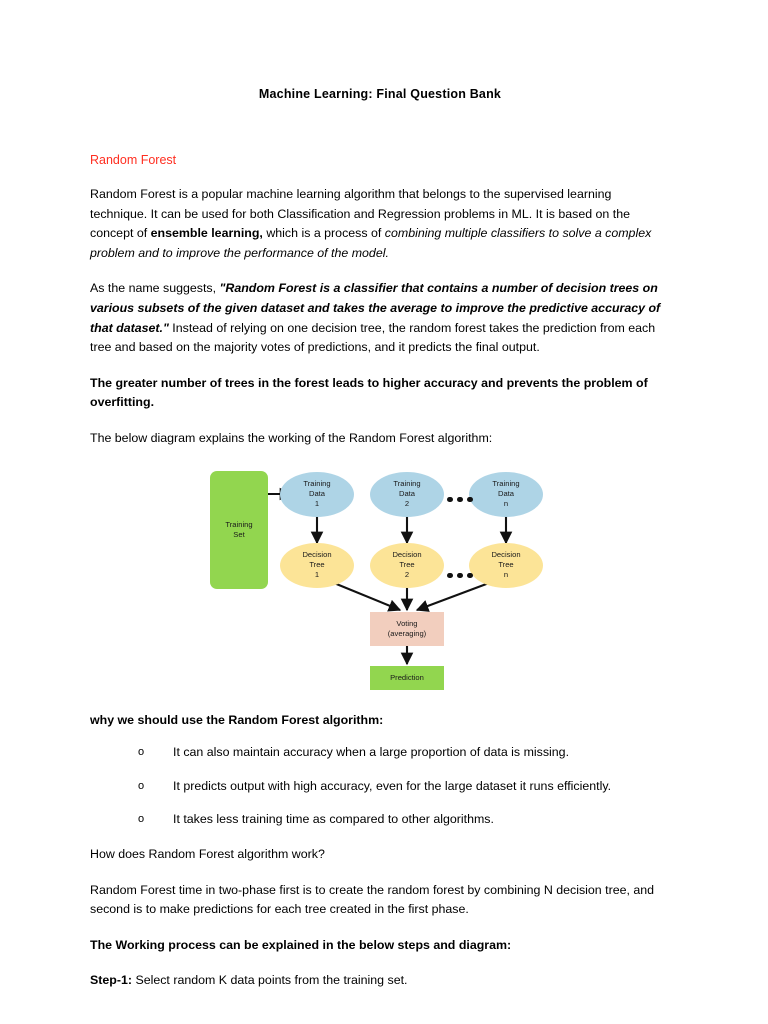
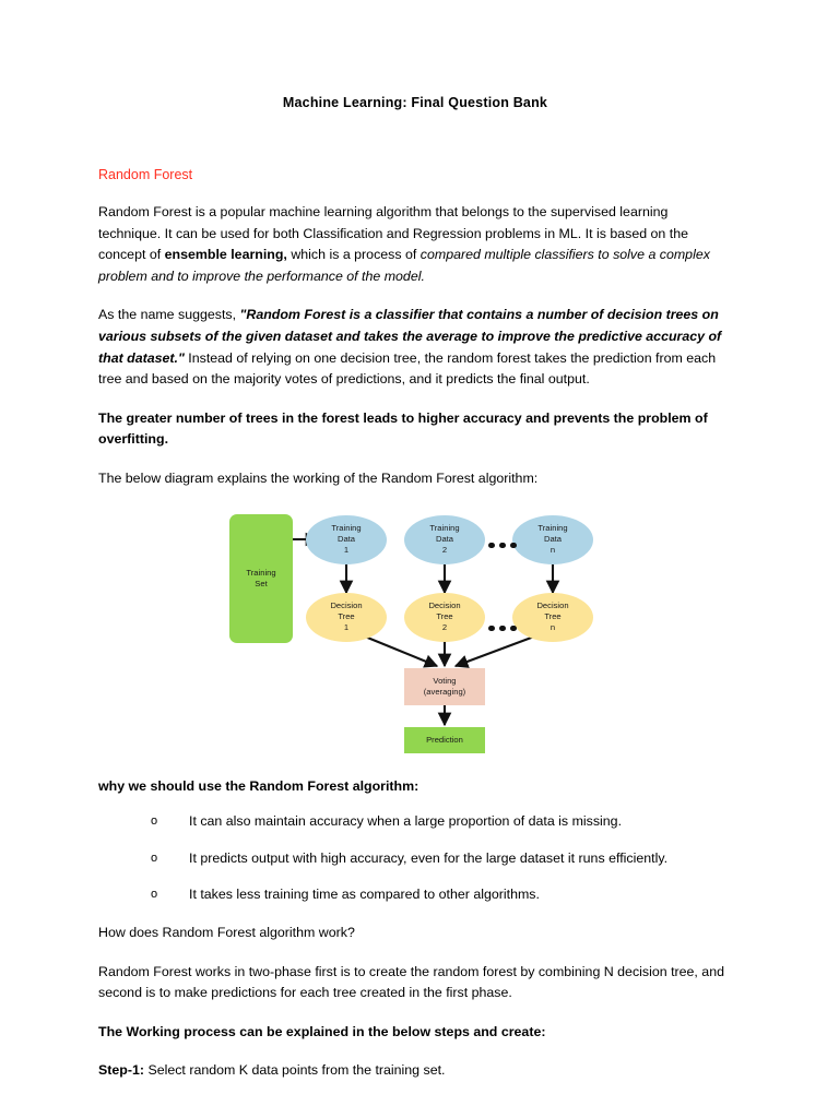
  Machine Learning: Final Question Bank
  Random Forest
- Random Forest is a popular machine learning algorithm that belongs to the supervised learning technique. It can be used for both Classification and Regression problems in ML. It is based on the concept of ensemble learning, which is a process of combining multiple classifiers to solve a complex problem and to improve the performance of the model.
+ Random Forest is a popular machine learning algorithm that belongs to the supervised learning technique. It can be used for both Classification and Regression problems in ML. It is based on the concept of ensemble learning, which is a process of compared multiple classifiers to solve a complex problem and to improve the performance of the model.
  As the name suggests, "Random Forest is a classifier that contains a number of decision trees on various subsets of the given dataset and takes the average to improve the predictive accuracy of that dataset." Instead of relying on one decision tree, the random forest takes the prediction from each tree and based on the majority votes of predictions, and it predicts the final output.
  The greater number of trees in the forest leads to higher accuracy and prevents the problem of overfitting.
  The below diagram explains the working of the Random Forest algorithm:
  Training
  Set
  Training
  Data
  1
  Training
  Data
  2
  Training
  Data
  n
  Decision
  Tree
  1
  Decision
  Tree
  2
  Decision
  Tree
  n
  Voting
  (averaging)
  Prediction
  why we should use the Random Forest algorithm:
  o
  It can also maintain accuracy when a large proportion of data is missing.
  o
  It predicts output with high accuracy, even for the large dataset it runs efficiently.
  o
  It takes less training time as compared to other algorithms.
  How does Random Forest algorithm work?
- Random Forest time in two-phase first is to create the random forest by combining N decision tree, and second is to make predictions for each tree created in the first phase.
+ Random Forest works in two-phase first is to create the random forest by combining N decision tree, and second is to make predictions for each tree created in the first phase.
- The Working process can be explained in the below steps and diagram:
+ The Working process can be explained in the below steps and create:
  Step-1: Select random K data points from the training set.
